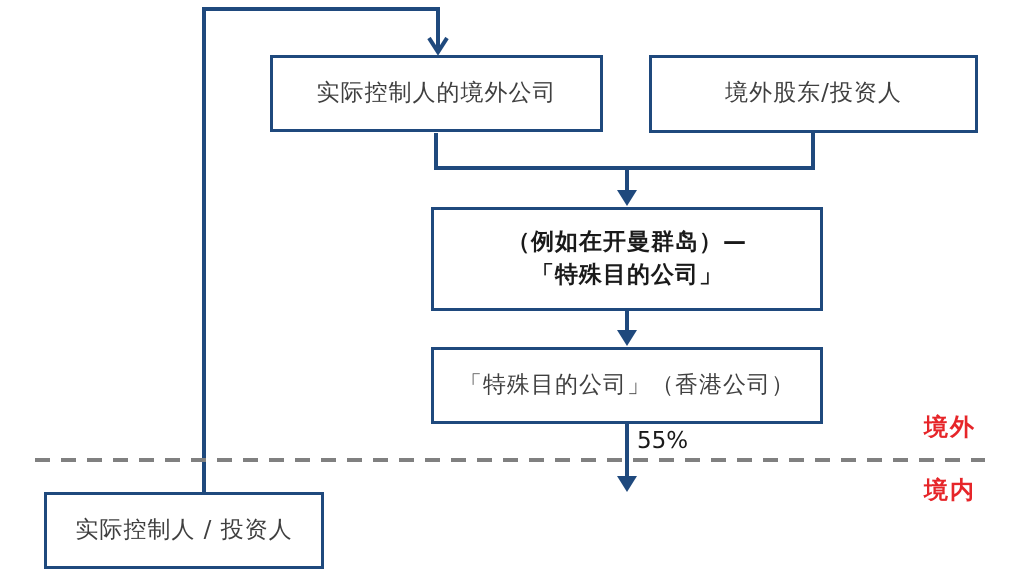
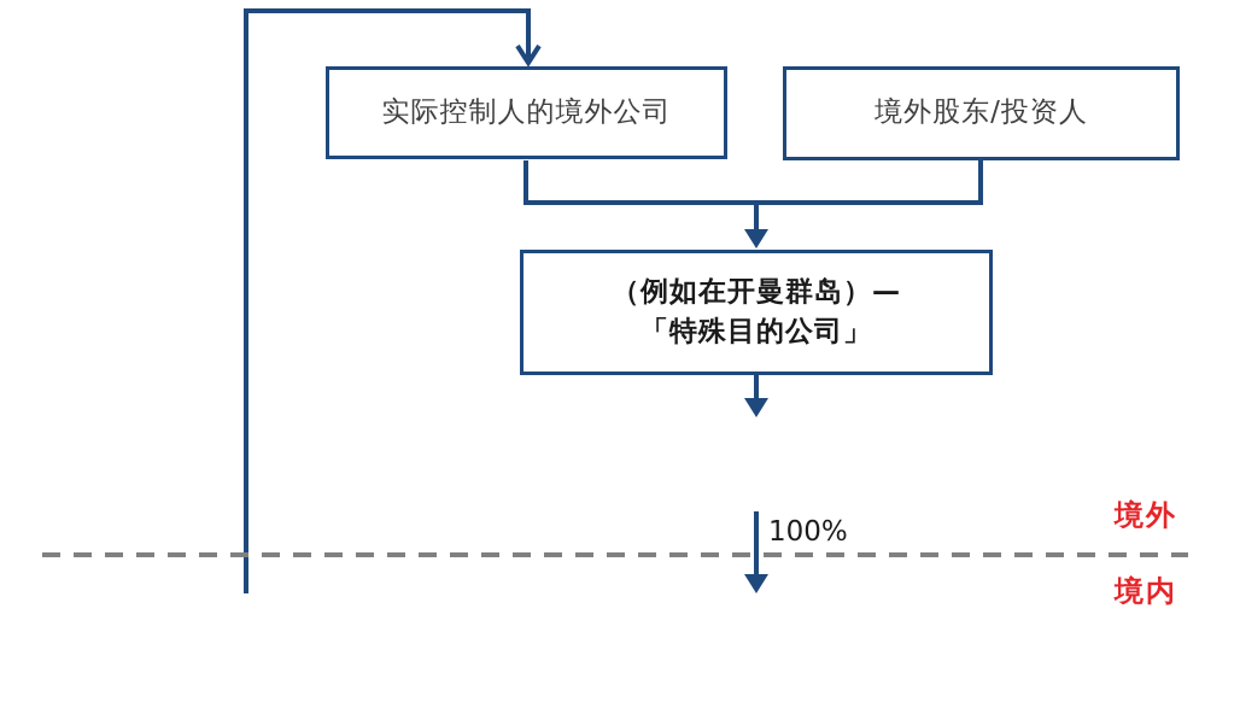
  实际控制人的境外公司
  境外股东/投资人
  （例如在开曼群岛）—
  「特殊目的公司」
- 「特殊目的公司」（香港公司）
- 实际控制人 / 投资人
- 55%
+ 100%
  境外
  境内
